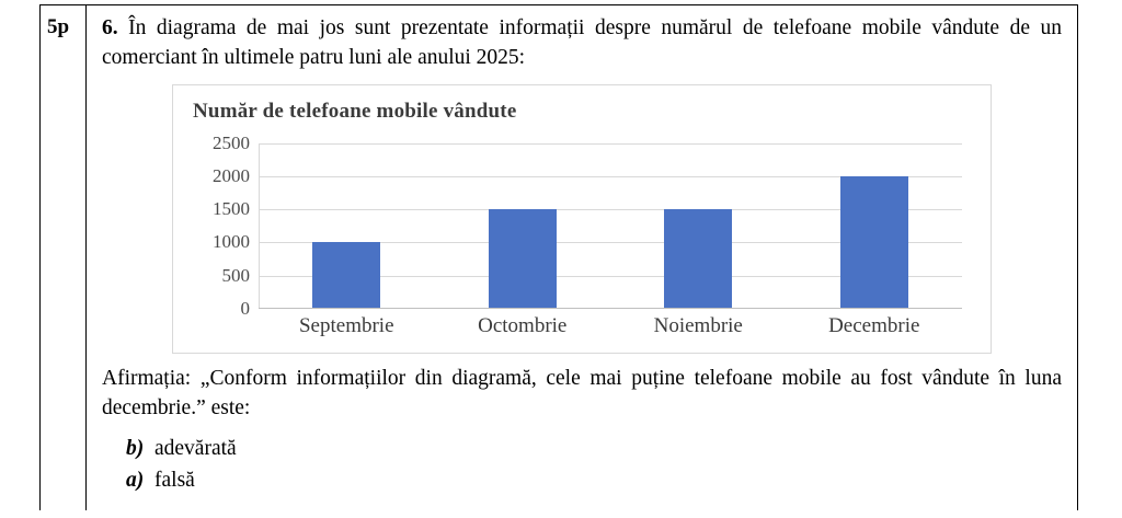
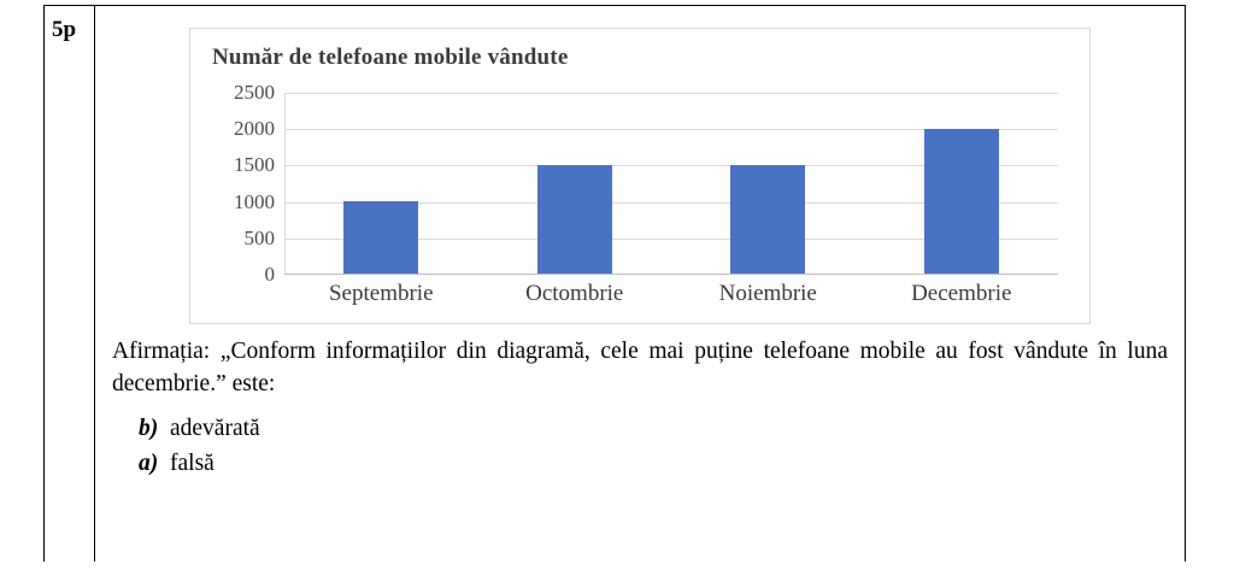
  5p
- 6. În diagrama de mai jos sunt prezentate informații despre numărul de telefoane mobile vândute de un comerciant în ultimele patru luni ale anului 2025:
  Număr de telefoane mobile vândute
  2500
  2000
  1500
  1000
  500
  0
  Septembrie
  Octombrie
  Noiembrie
  Decembrie
  Afirmația: „Conform informațiilor din diagramă, cele mai puține telefoane mobile au fost vândute în luna decembrie.” este:
  b)
  adevărată
  a)
  falsă
